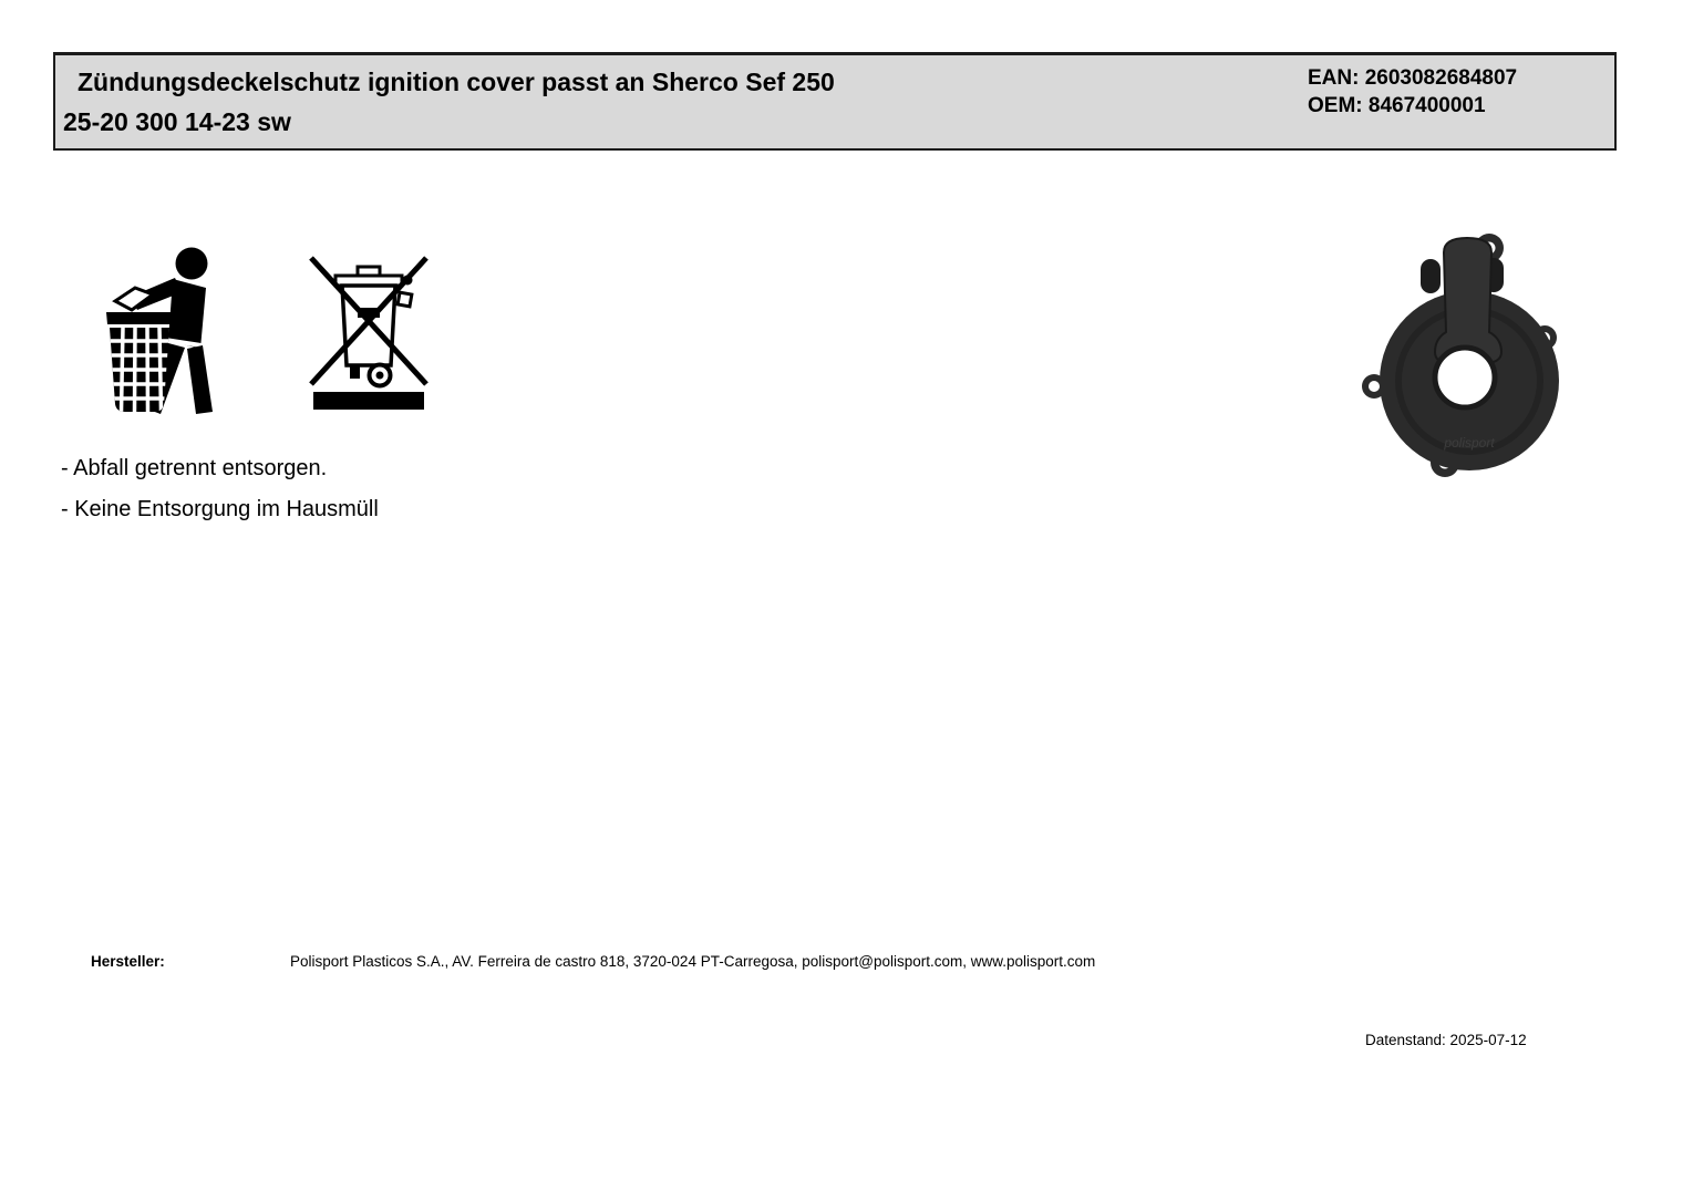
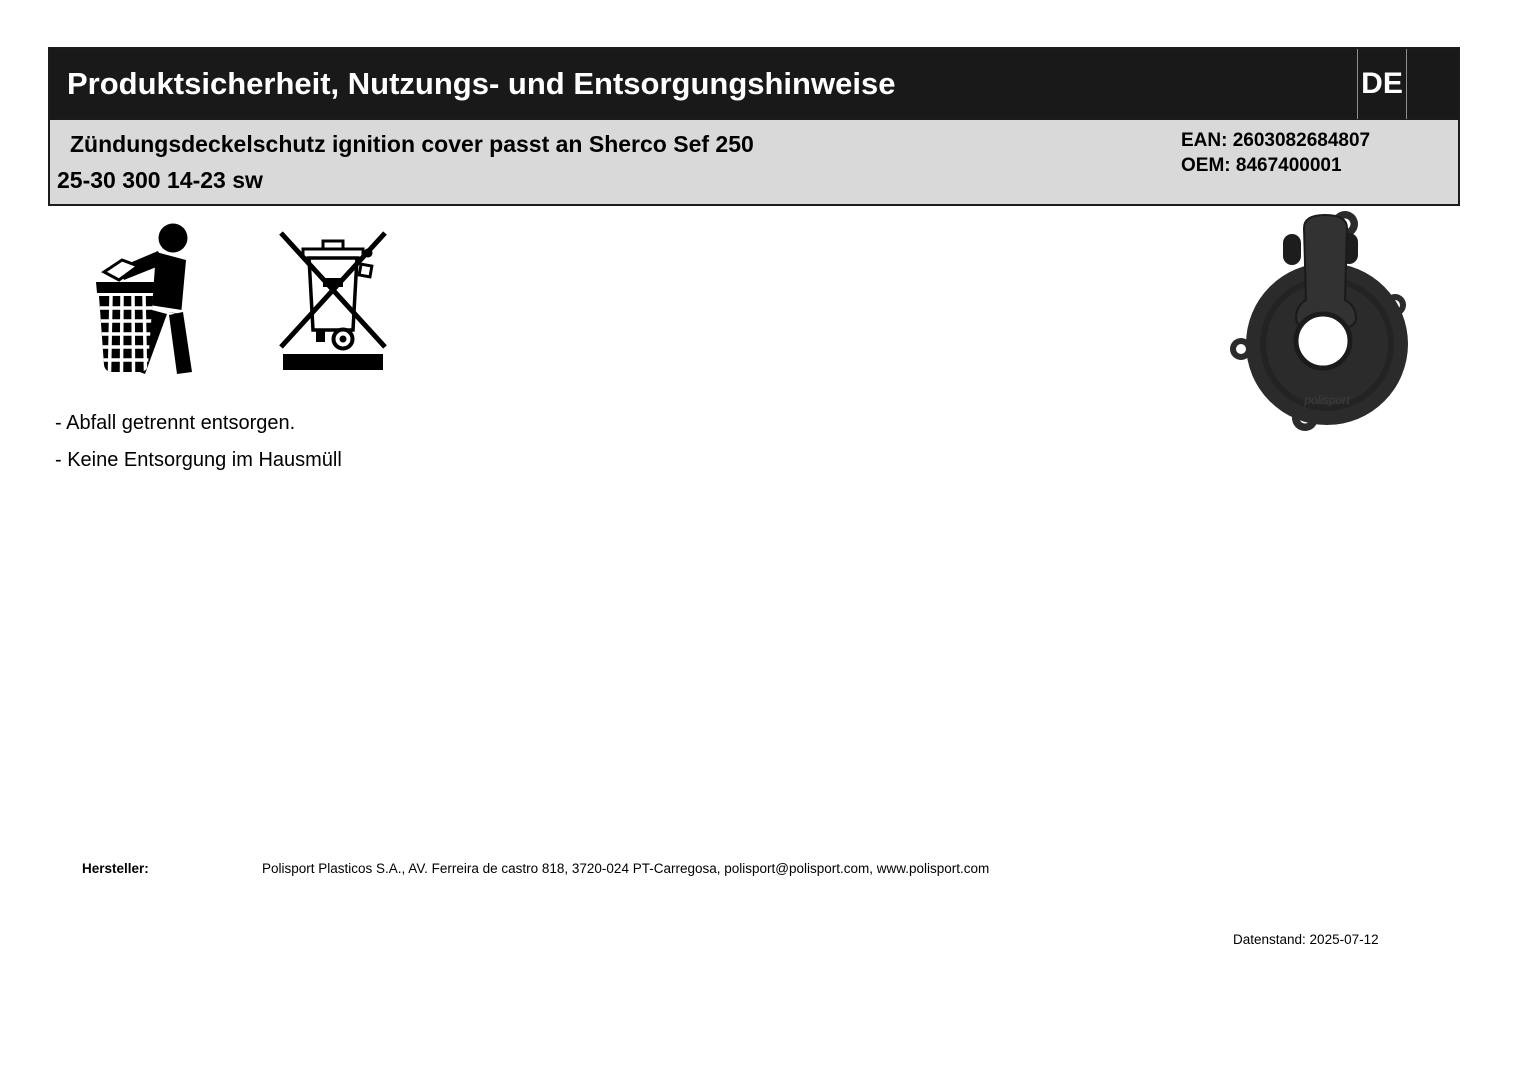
+ Produktsicherheit, Nutzungs- und Entsorgungshinweise
+ DE
  Zündungsdeckelschutz ignition cover passt an Sherco Sef 250
- 25-20 300 14-23 sw
+ 25-30 300 14-23 sw
  EAN: 2603082684807
  OEM: 8467400001
  - Abfall getrennt entsorgen.
  - Keine Entsorgung im Hausmüll
  polisport
  Hersteller:
  Polisport Plasticos S.A., AV. Ferreira de castro 818, 3720-024 PT-Carregosa, polisport@polisport.com, www.polisport.com
  Datenstand: 2025-07-12
